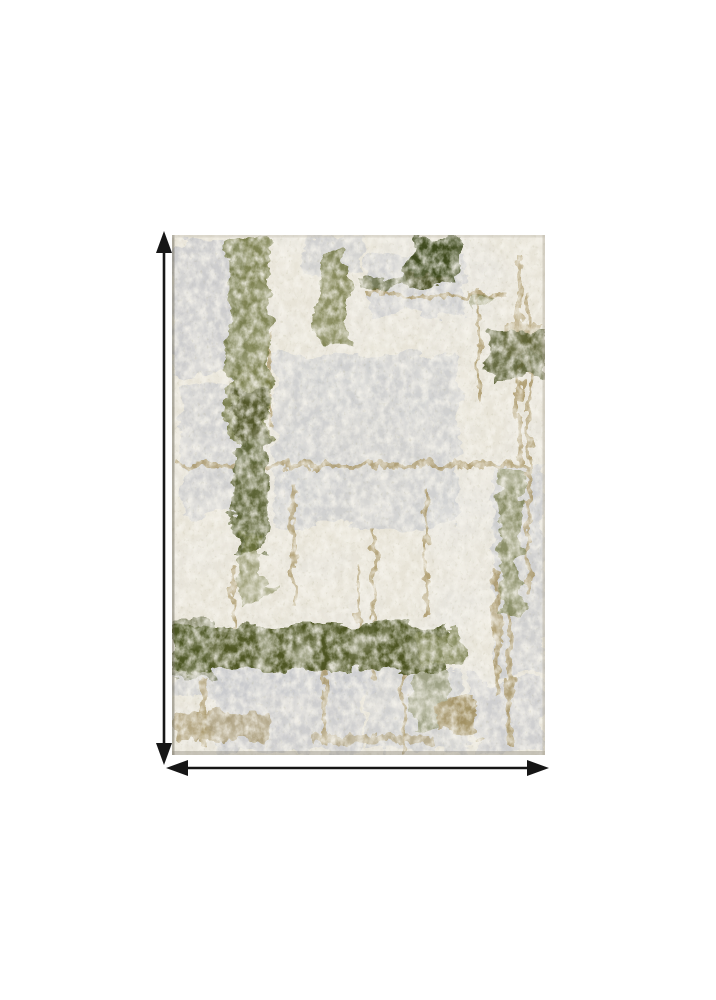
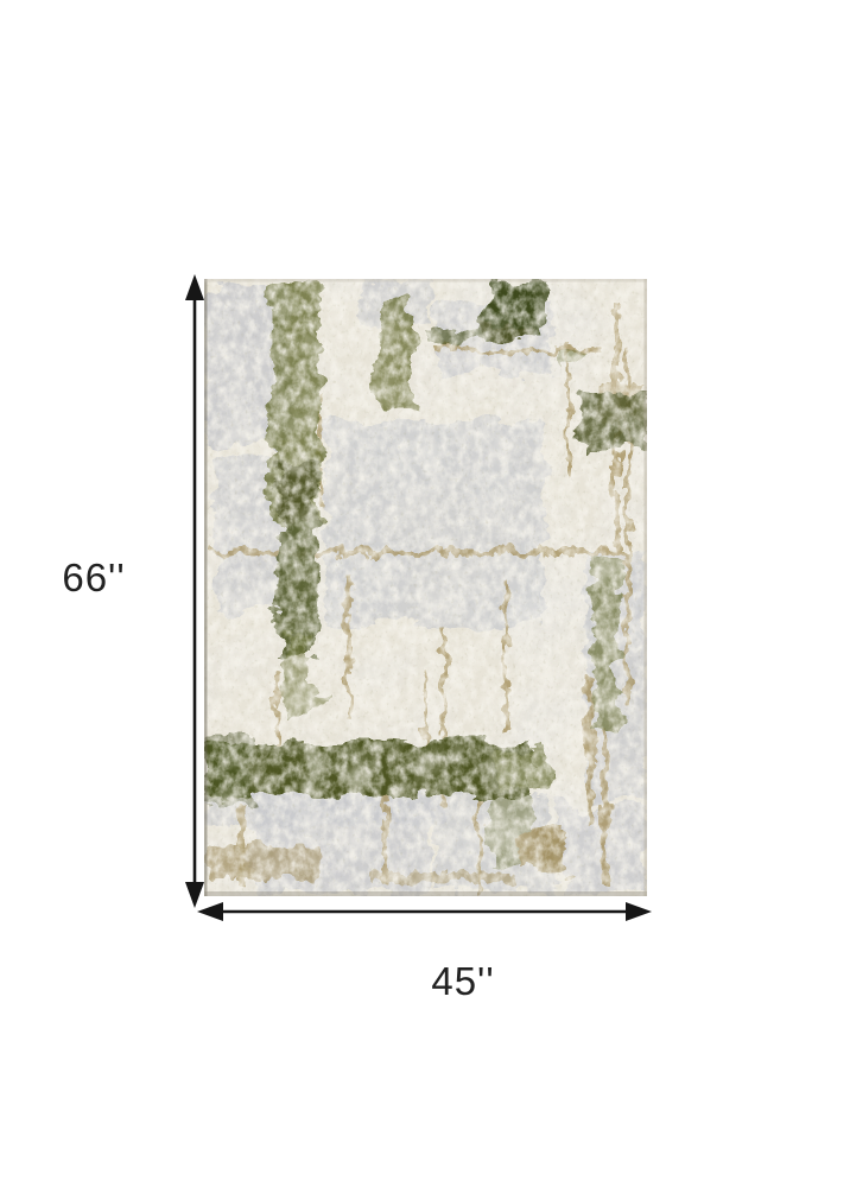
+ 66''
+ 45''
